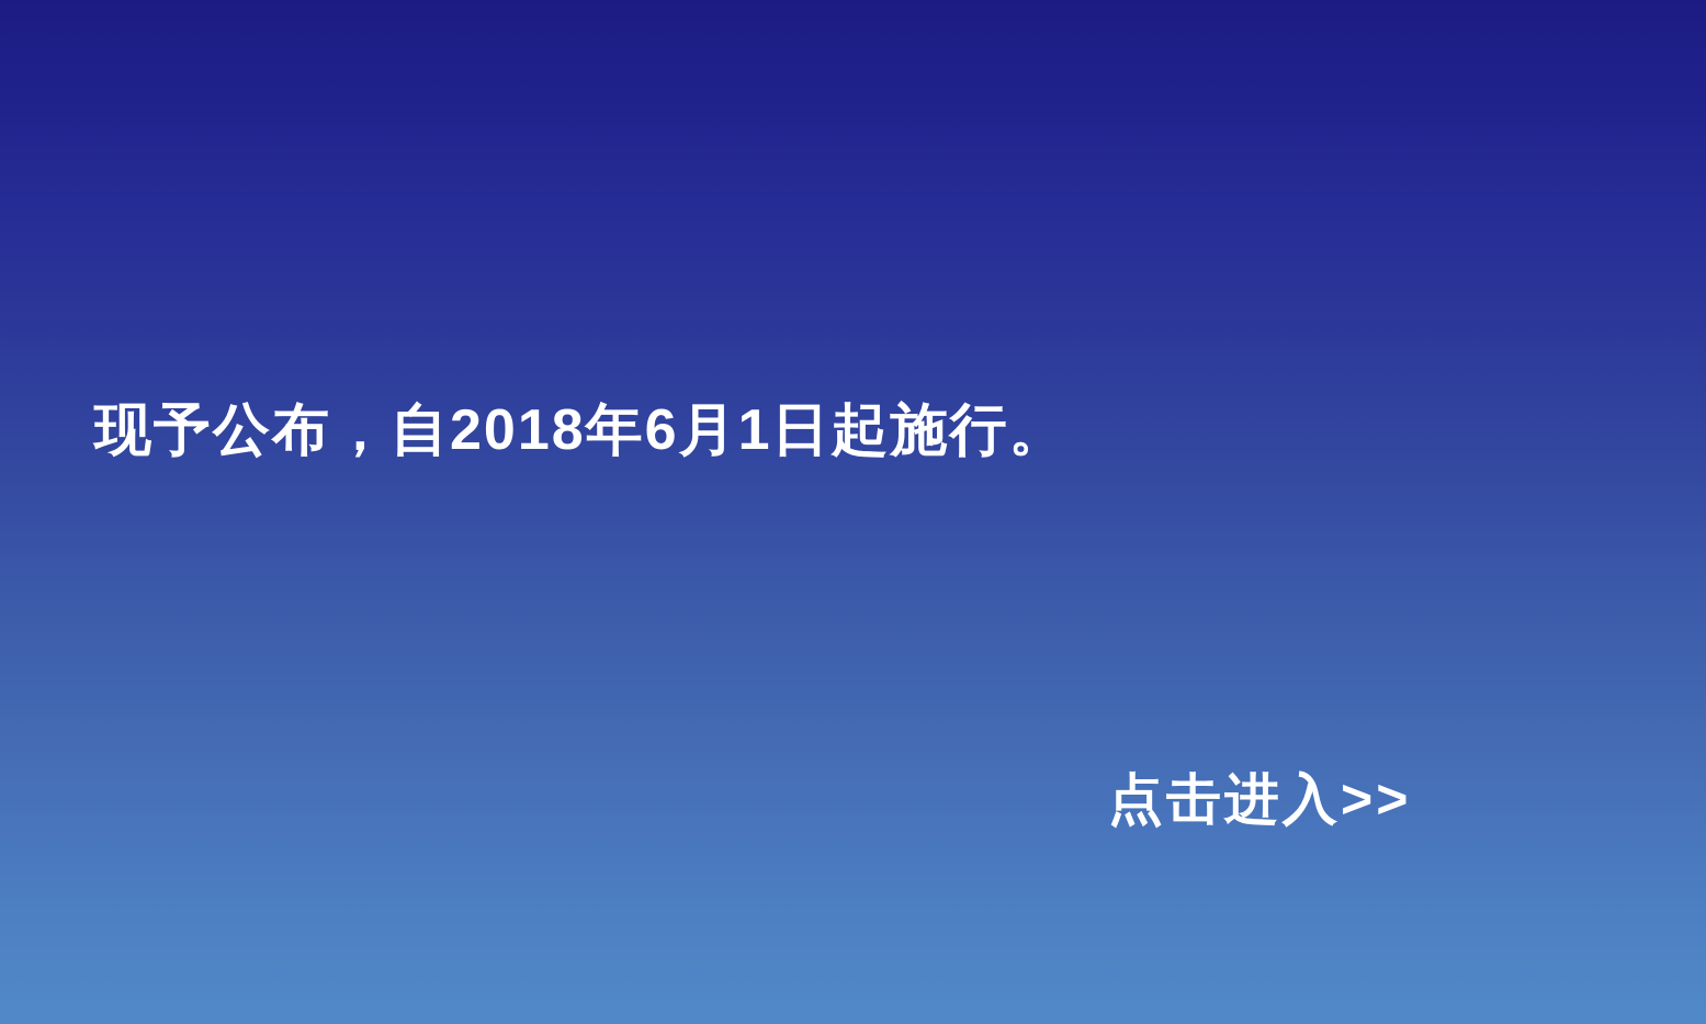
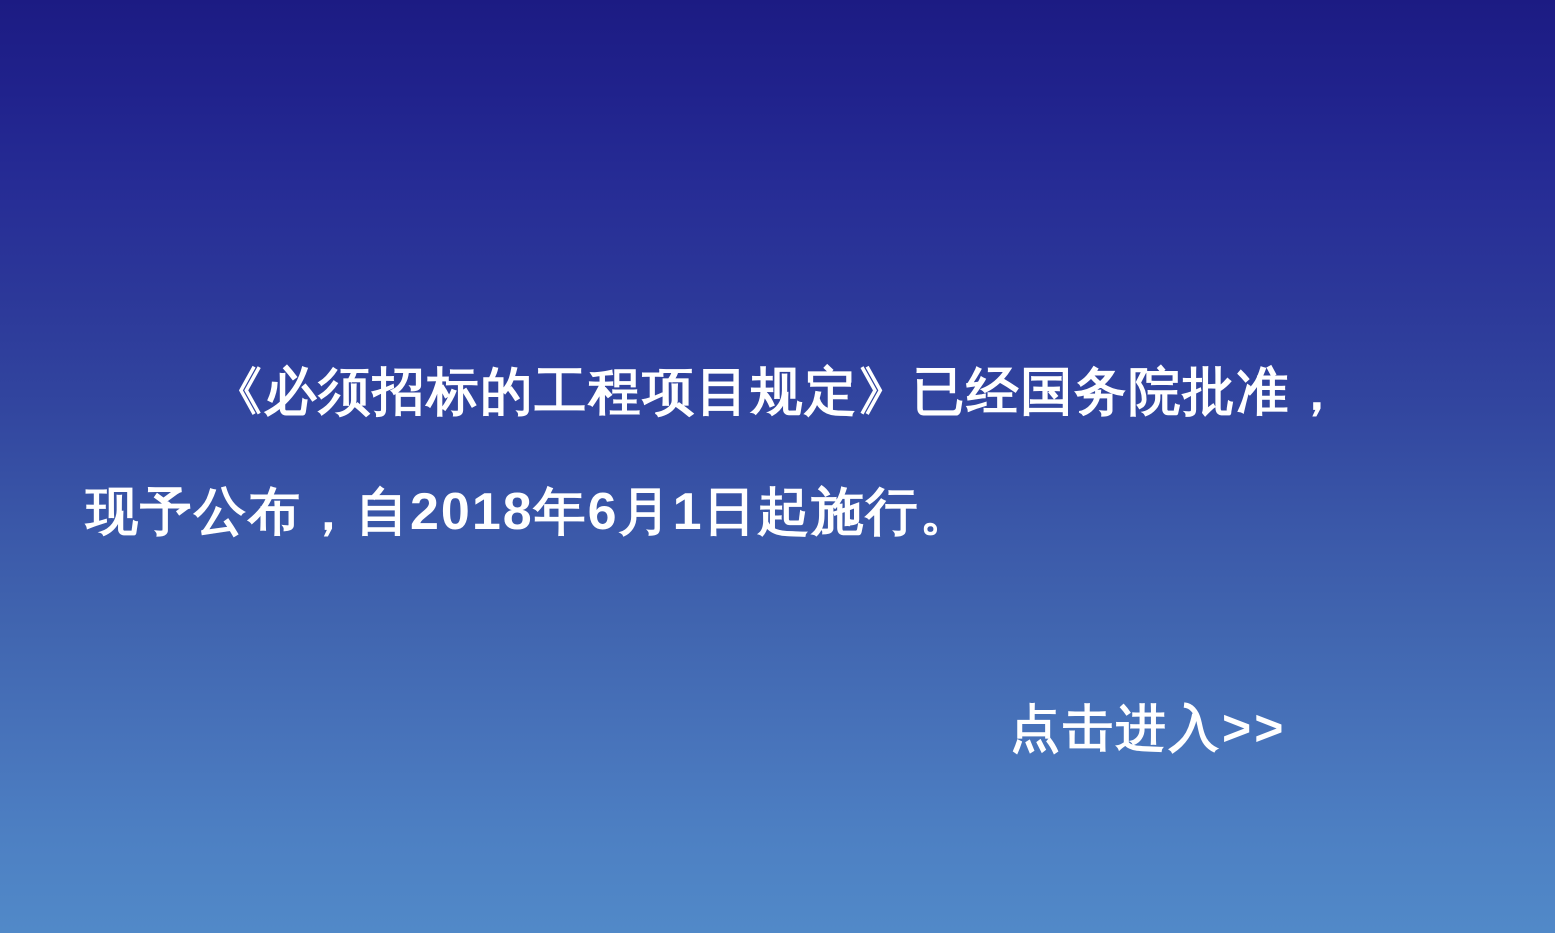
+ 《必须招标的工程项目规定》已经国务院批准，
  现予公布，自2018年6月1日起施行。
  点击进入>>
